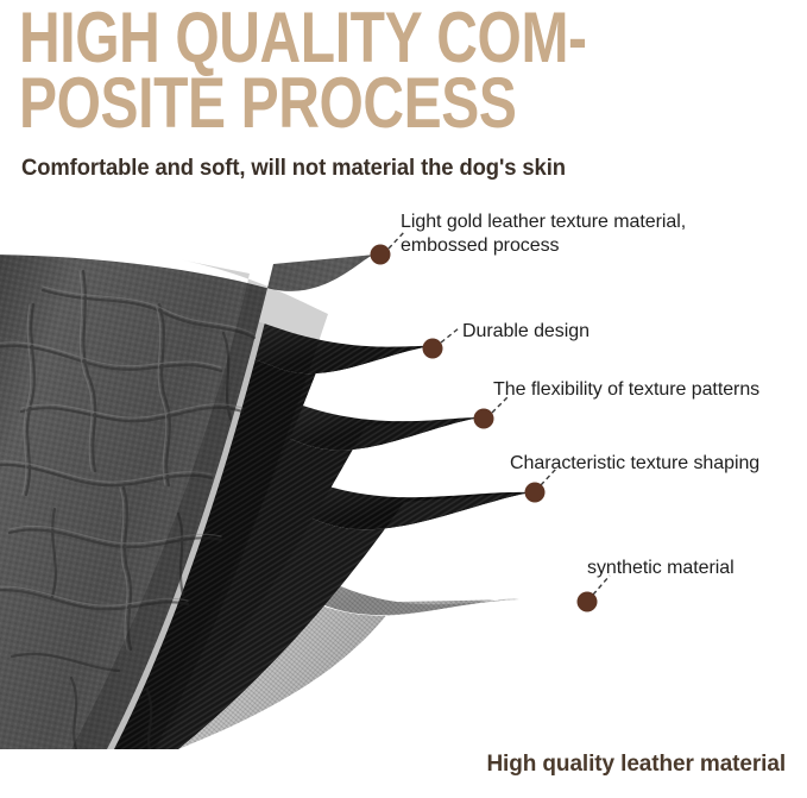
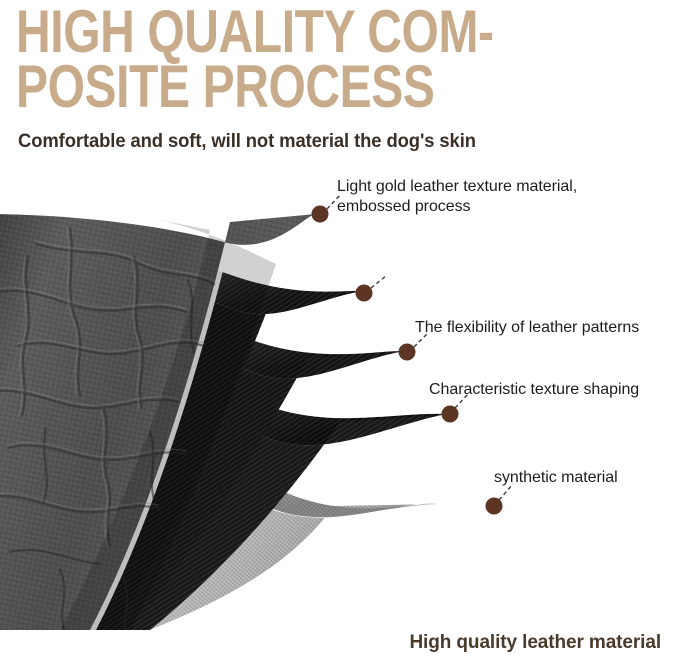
  HIGH QUALITY COM-
  POSITE PROCESS
  Comfortable and soft, will not material the dog's skin
  Light gold leather texture material,
  embossed process
- Durable design
- The flexibility of texture patterns
+ The flexibility of leather patterns
  Characteristic texture shaping
  synthetic material
  High quality leather material
